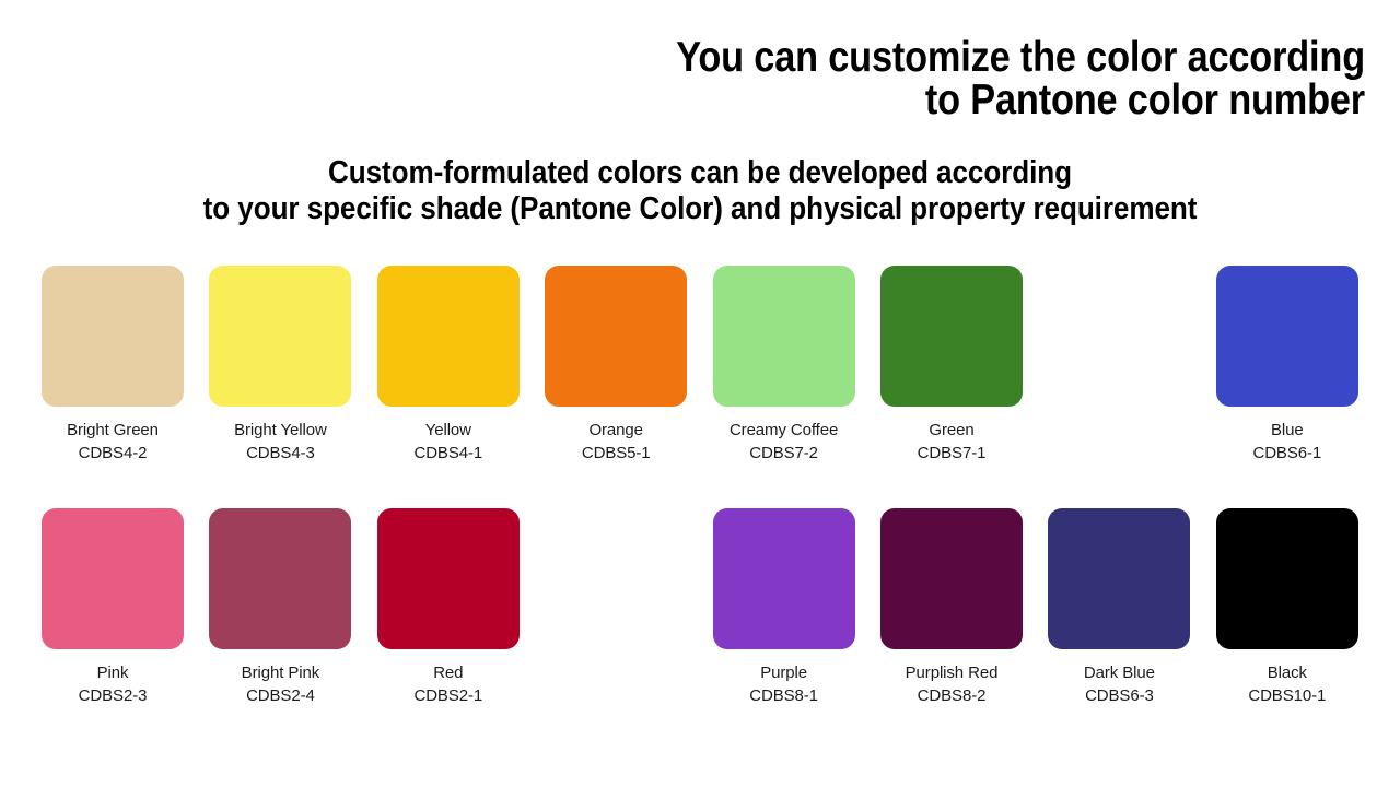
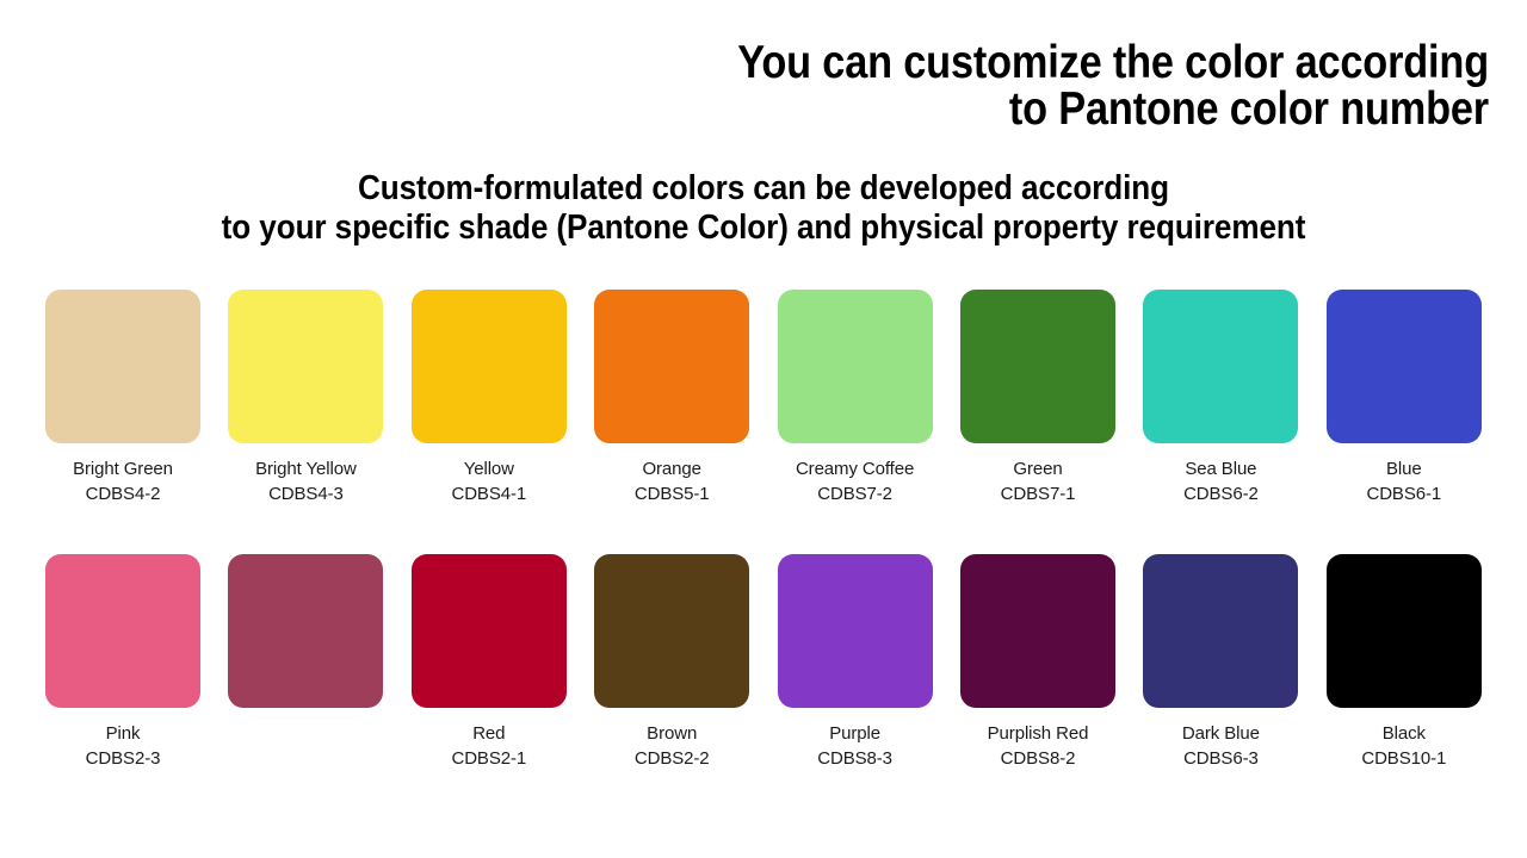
  You can customize the color according
  to Pantone color number
  Custom-formulated colors can be developed according
  to your specific shade (Pantone Color) and physical property requirement
  Bright Green
  CDBS4-2
  Bright Yellow
  CDBS4-3
  Yellow
  CDBS4-1
  Orange
  CDBS5-1
  Creamy Coffee
  CDBS7-2
  Green
  CDBS7-1
+ Sea Blue
+ CDBS6-2
  Blue
  CDBS6-1
  Pink
  CDBS2-3
- Bright Pink
- CDBS2-4
  Red
  CDBS2-1
+ Brown
+ CDBS2-2
  Purple
- CDBS8-1
+ CDBS8-3
  Purplish Red
  CDBS8-2
  Dark Blue
  CDBS6-3
  Black
  CDBS10-1
